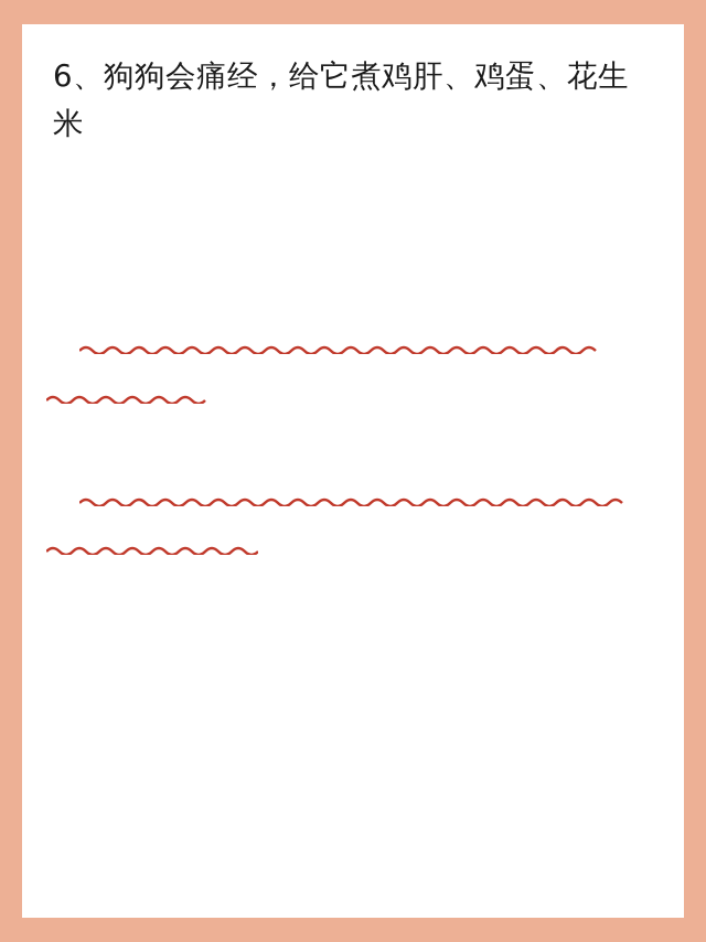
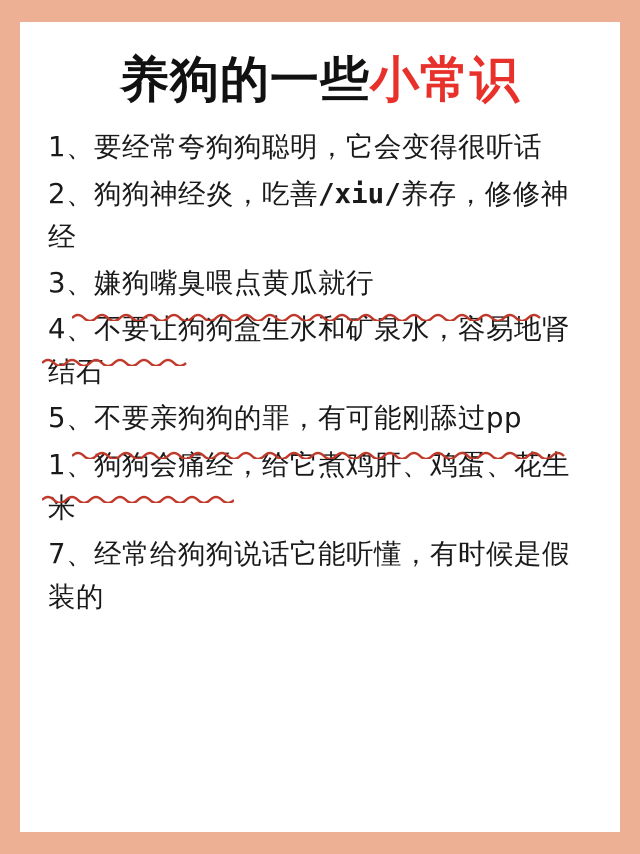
+ 养狗的一些小常识
+ 1、要经常夸狗狗聪明，它会变得很听话
+ 2、狗狗神经炎，吃善/xiu/养存，修修神经
+ 3、嫌狗嘴臭喂点黄瓜就行
+ 4、不要让狗狗盒生水和矿泉水，容易地肾结石
+ 5、不要亲狗狗的罪，有可能刚舔过pp
- 6、狗狗会痛经，给它煮鸡肝、鸡蛋、花生米
+ 1、狗狗会痛经，给它煮鸡肝、鸡蛋、花生米
+ 7、经常给狗狗说话它能听懂，有时候是假装的
